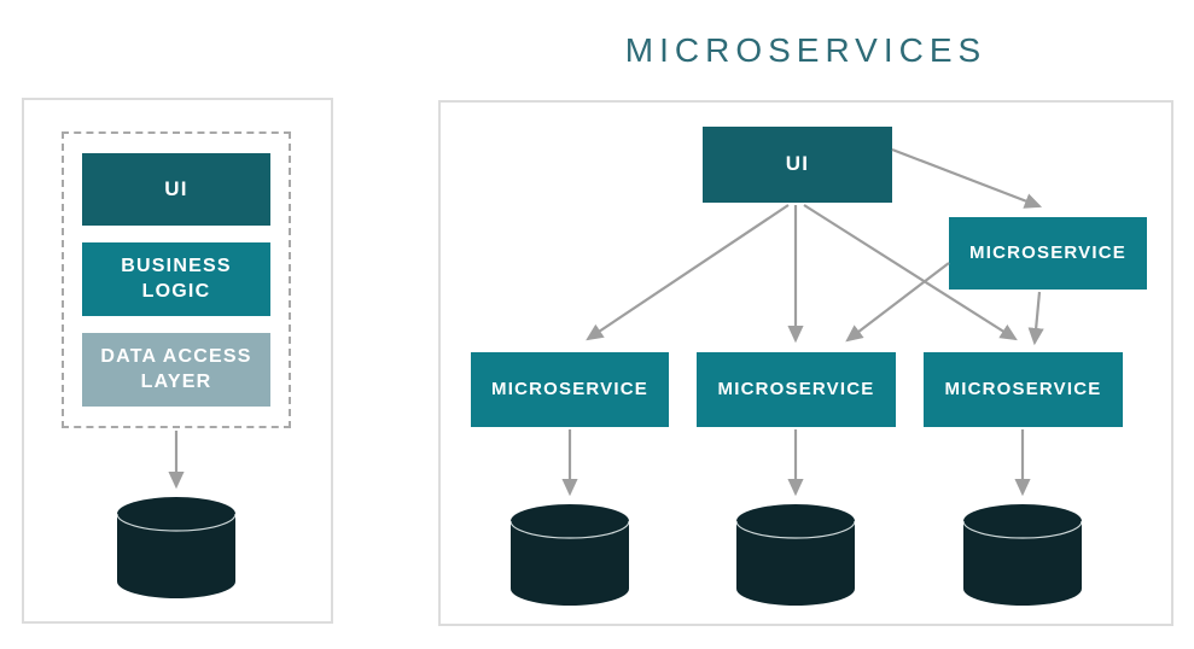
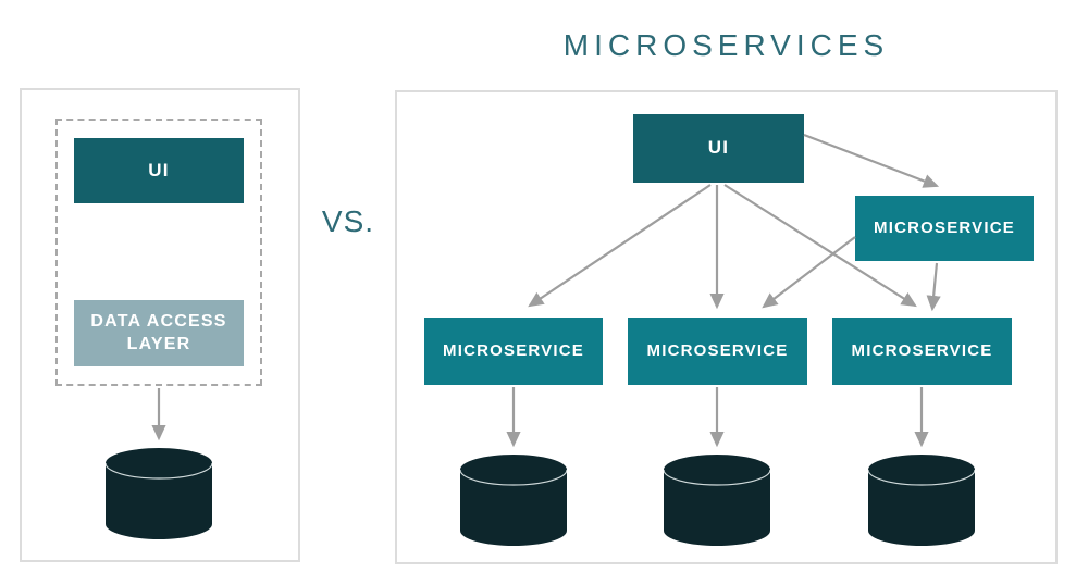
  MICROSERVICES
+ VS.
  UI
- BUSINESS
- LOGIC
  DATA ACCESS
  LAYER
  UI
  MICROSERVICE
  MICROSERVICE
  MICROSERVICE
  MICROSERVICE
